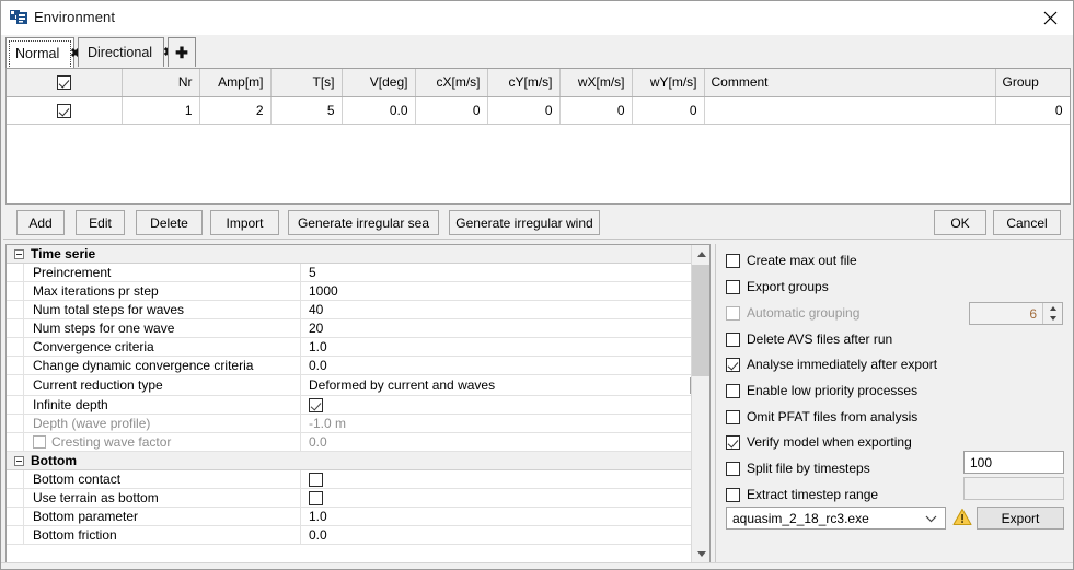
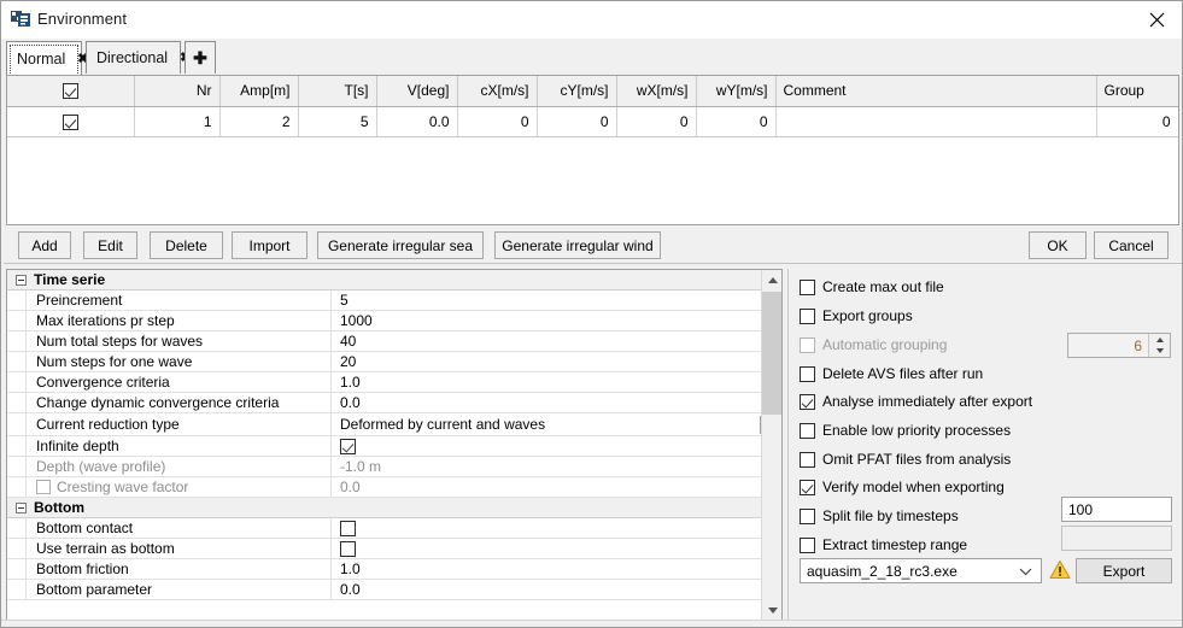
  Environment
  Normal
  ✖
  Directional
  ✚
  	Nr	Amp[m]	T[s]	V[deg]	cX[m/s]	cY[m/s]	wX[m/s]	wY[m/s]	Comment	Group
  	1	2	5	0.0	0	0	0	0		0
  Add
  Edit
  Delete
  Import
  Generate irregular sea
  Generate irregular wind
  OK
  Cancel
  Time serie
  Preincrement
  5
  Max iterations pr step
  1000
  Num total steps for waves
  40
  Num steps for one wave
  20
  Convergence criteria
  1.0
  Change dynamic convergence criteria
  0.0
  Current reduction type
  Deformed by current and waves
  Infinite depth
  Depth (wave profile)
  -1.0 m
  Cresting wave factor
  0.0
  Bottom
  Bottom contact
  Use terrain as bottom
- Bottom parameter
+ Bottom friction
  1.0
- Bottom friction
+ Bottom parameter
  0.0
  Create max out file
  Export groups
  Automatic grouping
  6
  Delete AVS files after run
  Analyse immediately after export
  Enable low priority processes
  Omit PFAT files from analysis
  Verify model when exporting
  Split file by timesteps
  100
  Extract timestep range
  aquasim_2_18_rc3.exe
  Export
